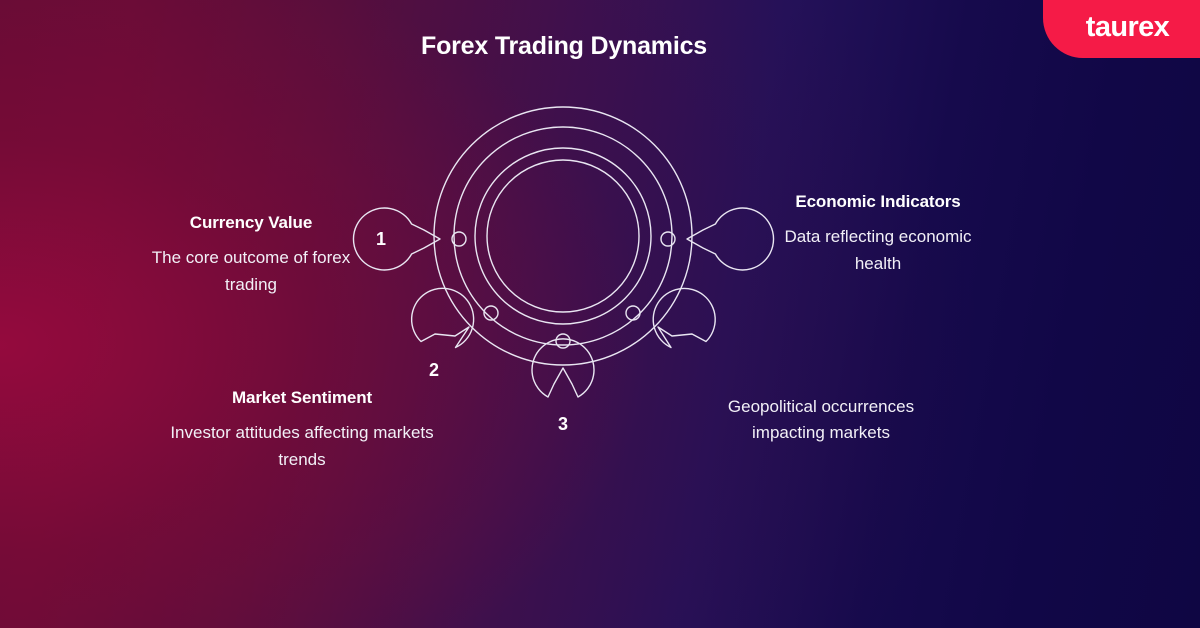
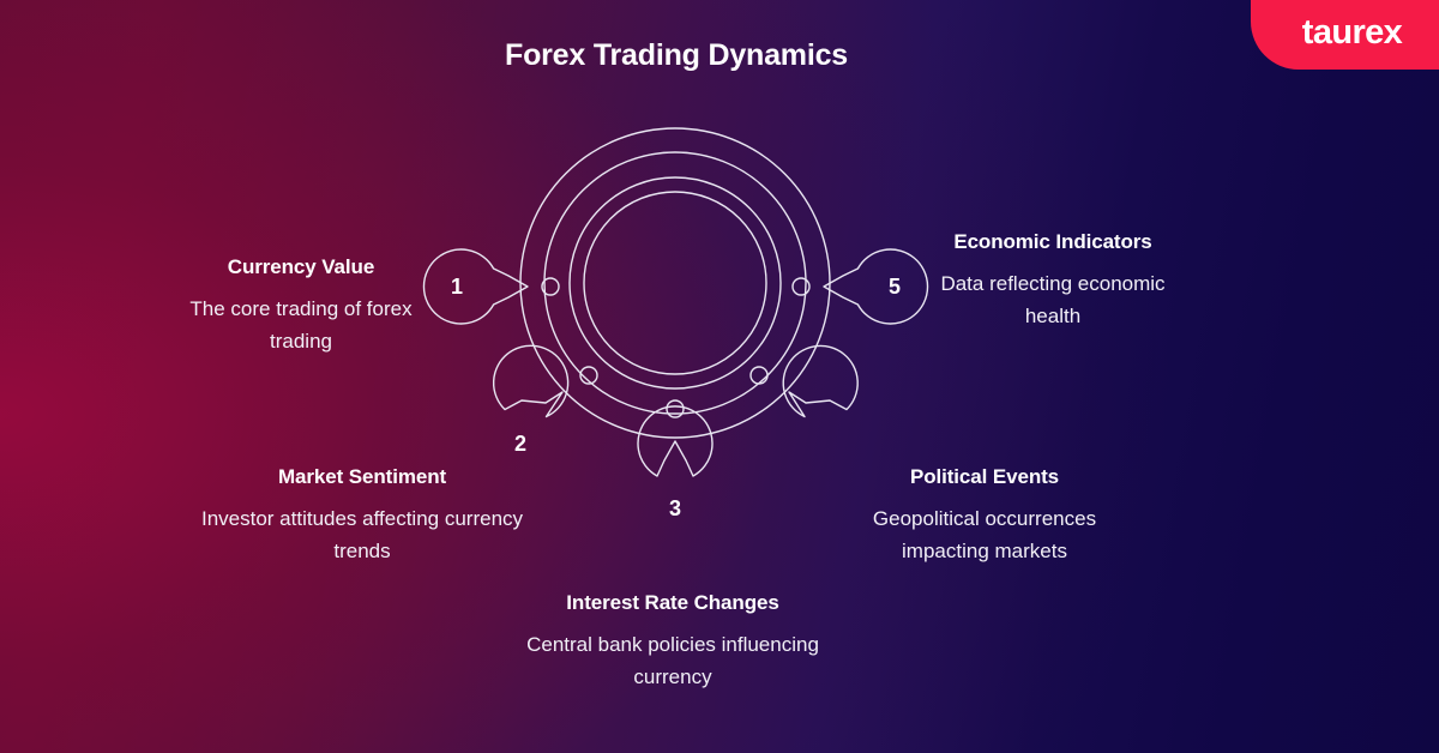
  taurex
  Forex Trading Dynamics
  1
  2
  3
+ 5
  Currency Value
- The core outcome of forex trading
+ The core trading of forex trading
  Market Sentiment
- Investor attitudes affecting markets trends
+ Investor attitudes affecting currency trends
+ Interest Rate Changes
+ Central bank policies influencing currency
+ Political Events
  Geopolitical occurrences impacting markets
  Economic Indicators
  Data reflecting economic health
